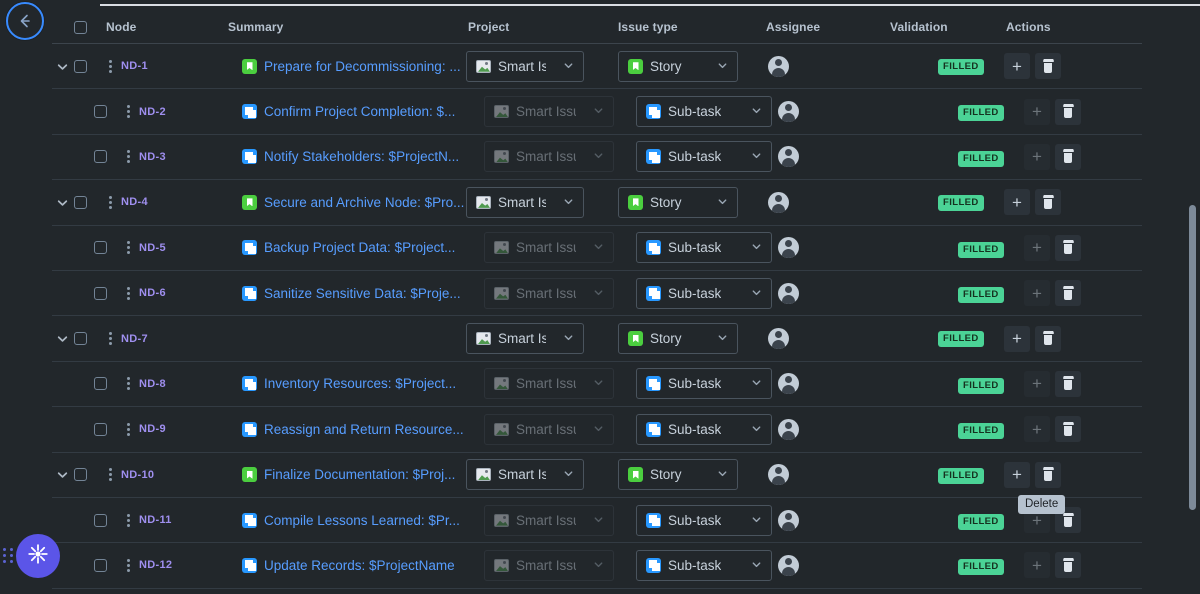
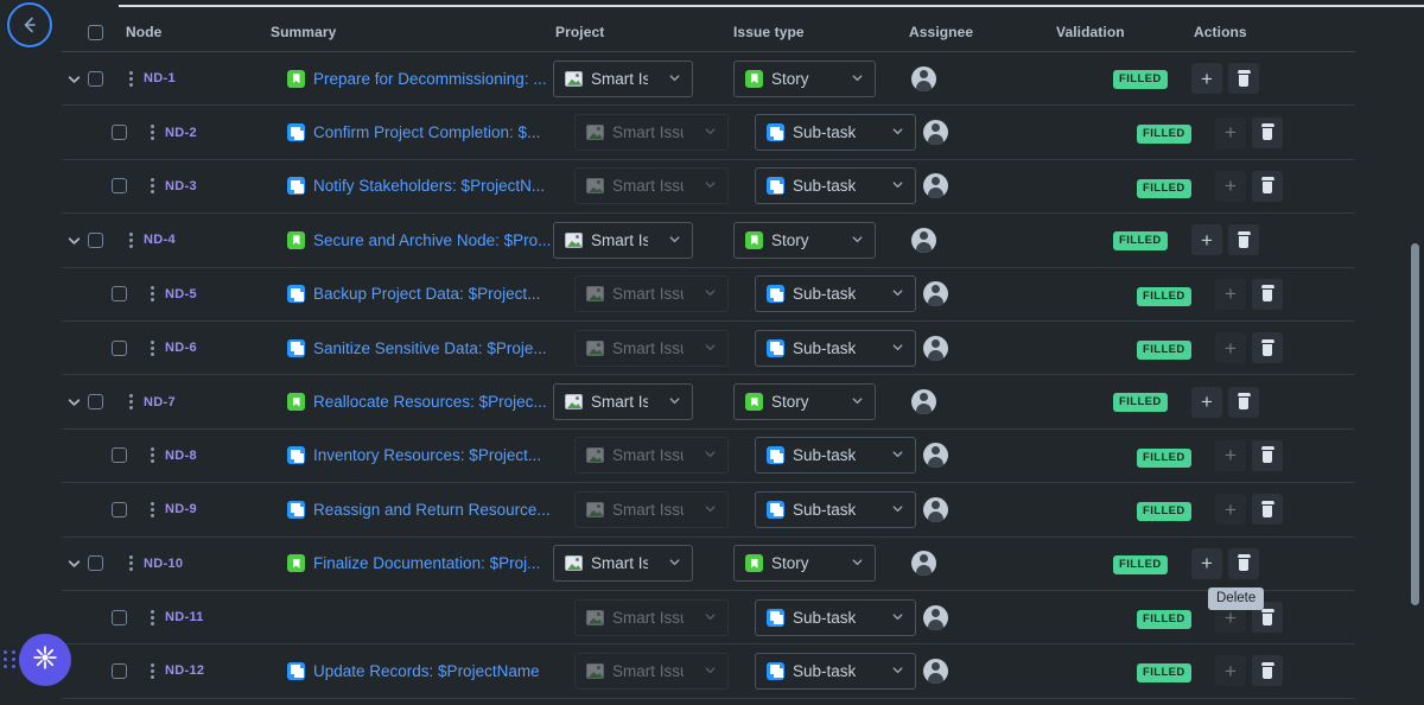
  Node
  Summary
  Project
  Issue type
  Assignee
  Validation
  Actions
  ND-1
  Prepare for Decommissioning: ...
  Story
  FILLED
  +
  ND-2
  Confirm Project Completion: $...
  Smart Iss
  Sub-task
  FILLED
  +
  ND-3
  Notify Stakeholders: $ProjectN...
  Smart Iss
  Sub-task
  FILLED
  +
  ND-4
  Secure and Archive Node: $Pro...
  Story
  FILLED
  +
  ND-5
  Backup Project Data: $Project...
  Smart Iss
  Sub-task
  FILLED
  +
  ND-6
  Sanitize Sensitive Data: $Proje...
  Smart Iss
  Sub-task
  FILLED
  +
  ND-7
+ Reallocate Resources: $Projec...
  Story
  FILLED
  +
  ND-8
  Inventory Resources: $Project...
  Smart Iss
  Sub-task
  FILLED
  +
  ND-9
  Reassign and Return Resource...
  Smart Iss
  Sub-task
  FILLED
  +
  ND-10
  Finalize Documentation: $Proj...
  Story
  FILLED
  +
  ND-11
- Compile Lessons Learned: $Pr...
  Smart Iss
  Sub-task
  FILLED
  +
  ND-12
  Update Records: $ProjectName
  Smart Iss
  Sub-task
  FILLED
  +
  Delete
